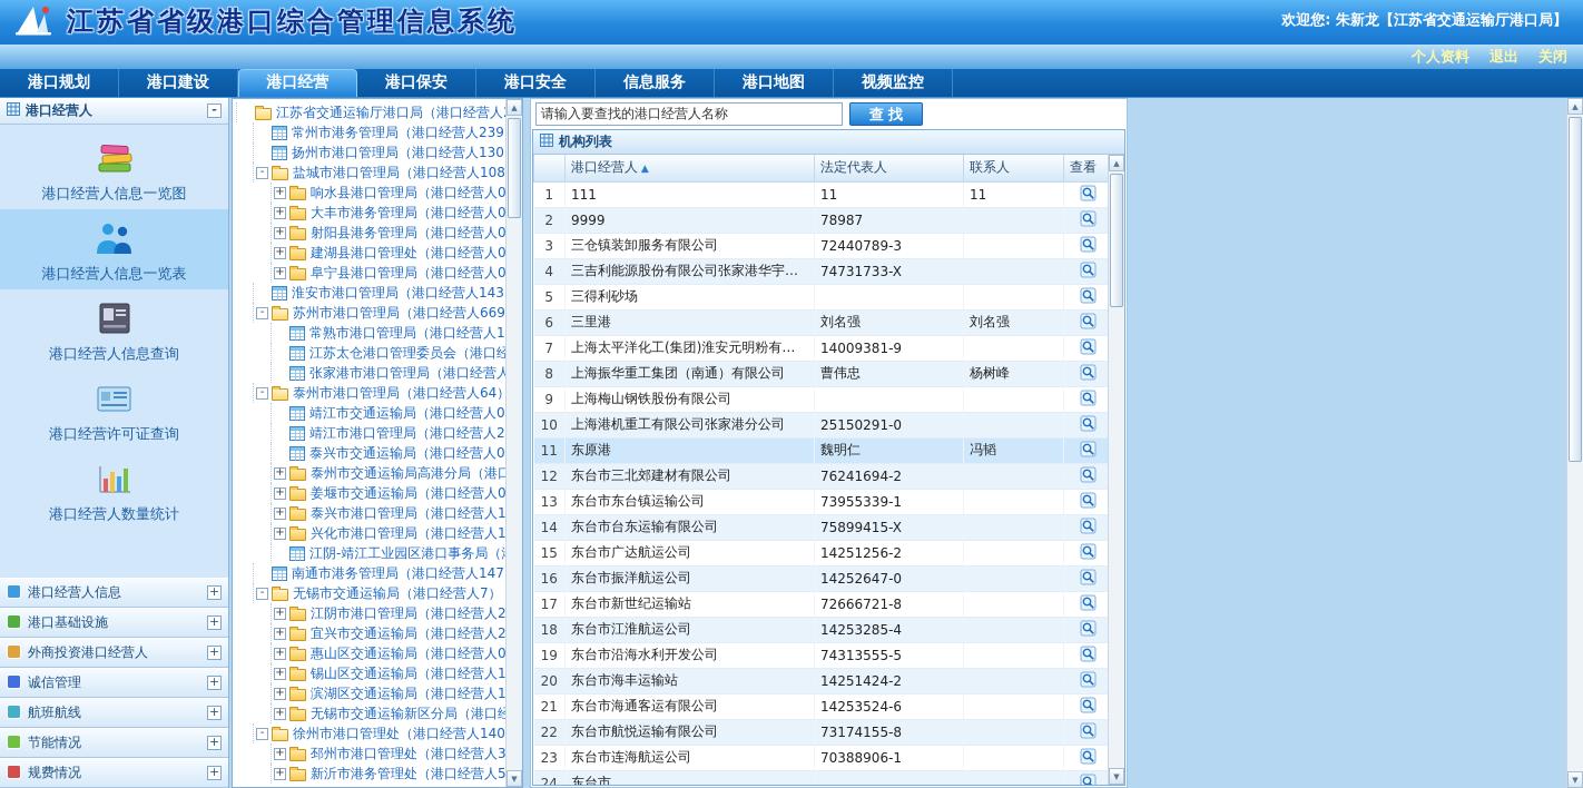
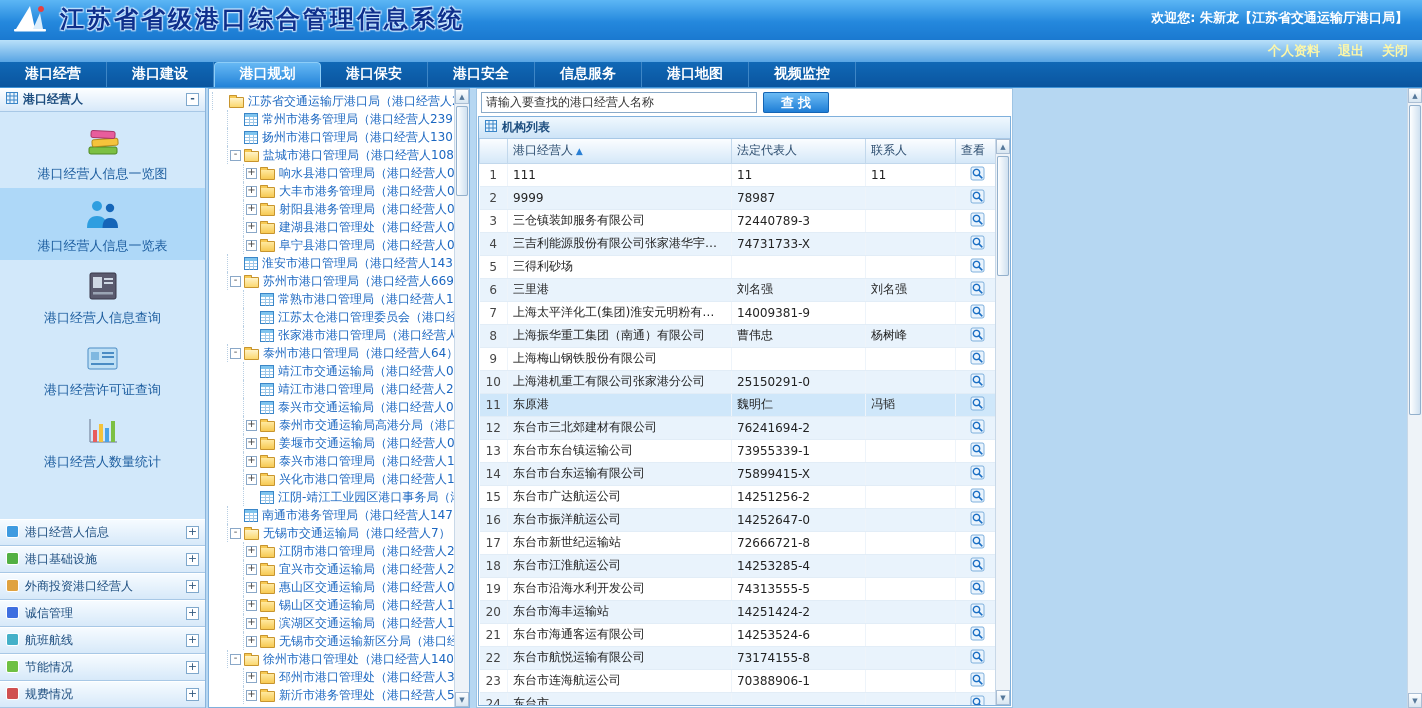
  江苏省省级港口综合管理信息系统
  欢迎您: 朱新龙【江苏省交通运输厅港口局】
  个人资料
  退出
  关闭
- 港口规划
+ 港口经营
  港口建设
- 港口经营
+ 港口规划
  港口保安
  港口安全
  信息服务
  港口地图
  视频监控
  港口经营人
  -
  港口经营人信息一览图
  港口经营人信息一览表
  港口经营人信息查询
  港口经营许可证查询
  港口经营人数量统计
  港口经营人信息
  +
  港口基础设施
  +
  外商投资港口经营人
  +
  诚信管理
  +
  航班航线
  +
  节能情况
  +
  规费情况
  +
  江苏省交通运输厅港口局（港口经营人
  常州市港务管理局（港口经营人239
  扬州市港口管理局（港口经营人130
  -
  盐城市港口管理局（港口经营人108
  +
  响水县港口管理局（港口经营人0
  +
  大丰市港务管理局（港口经营人0
  +
  射阳县港务管理局（港口经营人0
  +
  建湖县港口管理处（港口经营人0
  +
  阜宁县港口管理局（港口经营人0
  淮安市港口管理局（港口经营人143
  -
  苏州市港口管理局（港口经营人669
  常熟市港口管理局（港口经营人1
  江苏太仓港口管理委员会（港口经
  张家港市港口管理局（港口经营人
  -
  泰州市港口管理局（港口经营人64）
  靖江市交通运输局（港口经营人0
  靖江市港口管理局（港口经营人2
  泰兴市交通运输局（港口经营人0
  +
  泰州市交通运输局高港分局（港口
  +
  姜堰市交通运输局（港口经营人0
  +
  泰兴市港口管理局（港口经营人1
  +
  兴化市港口管理局（港口经营人1
  江阴-靖江工业园区港口事务局（
  南通市港务管理局（港口经营人147
  -
  无锡市交通运输局（港口经营人7）
  +
  江阴市港口管理局（港口经营人2
  +
  宜兴市交通运输局（港口经营人2
  +
  惠山区交通运输局（港口经营人0
  +
  锡山区交通运输局（港口经营人1
  +
  滨湖区交通运输局（港口经营人1
  +
  无锡市交通运输新区分局（港口经
  -
  徐州市港口管理处（港口经营人140
  +
  邳州市港口管理处（港口经营人3
  +
  新沂市港务管理处（港口经营人5
  ▲
  ▼
  请输入要查找的港口经营人名称
  查找
  机构列表
  	港口经营人 ▲	法定代表人	联系人	查看
  1	111	11	11
  2	9999	78987
  3	三仓镇装卸服务有限公司	72440789-3
  4	三吉利能源股份有限公司张家港华宇…	74731733-X
  5	三得利砂场
  6	三里港	刘名强	刘名强
  7	上海太平洋化工(集团)淮安元明粉有…	14009381-9
  8	上海振华重工集团（南通）有限公司	曹伟忠	杨树峰
  9	上海梅山钢铁股份有限公司
  10	上海港机重工有限公司张家港分公司	25150291-0
  11	东原港	魏明仁	冯韬
  12	东台市三北郊建材有限公司	76241694-2
  13	东台市东台镇运输公司	73955339-1
  14	东台市台东运输有限公司	75899415-X
  15	东台市广达航运公司	14251256-2
  16	东台市振洋航运公司	14252647-0
  17	东台市新世纪运输站	72666721-8
  18	东台市江淮航运公司	14253285-4
  19	东台市沿海水利开发公司	74313555-5
  20	东台市海丰运输站	14251424-2
  21	东台市海通客运有限公司	14253524-6
  22	东台市航悦运输有限公司	73174155-8
  23	东台市连海航运公司	70388906-1
  24	东台市…
  ▲
  ▼
  ▲
  ▼
